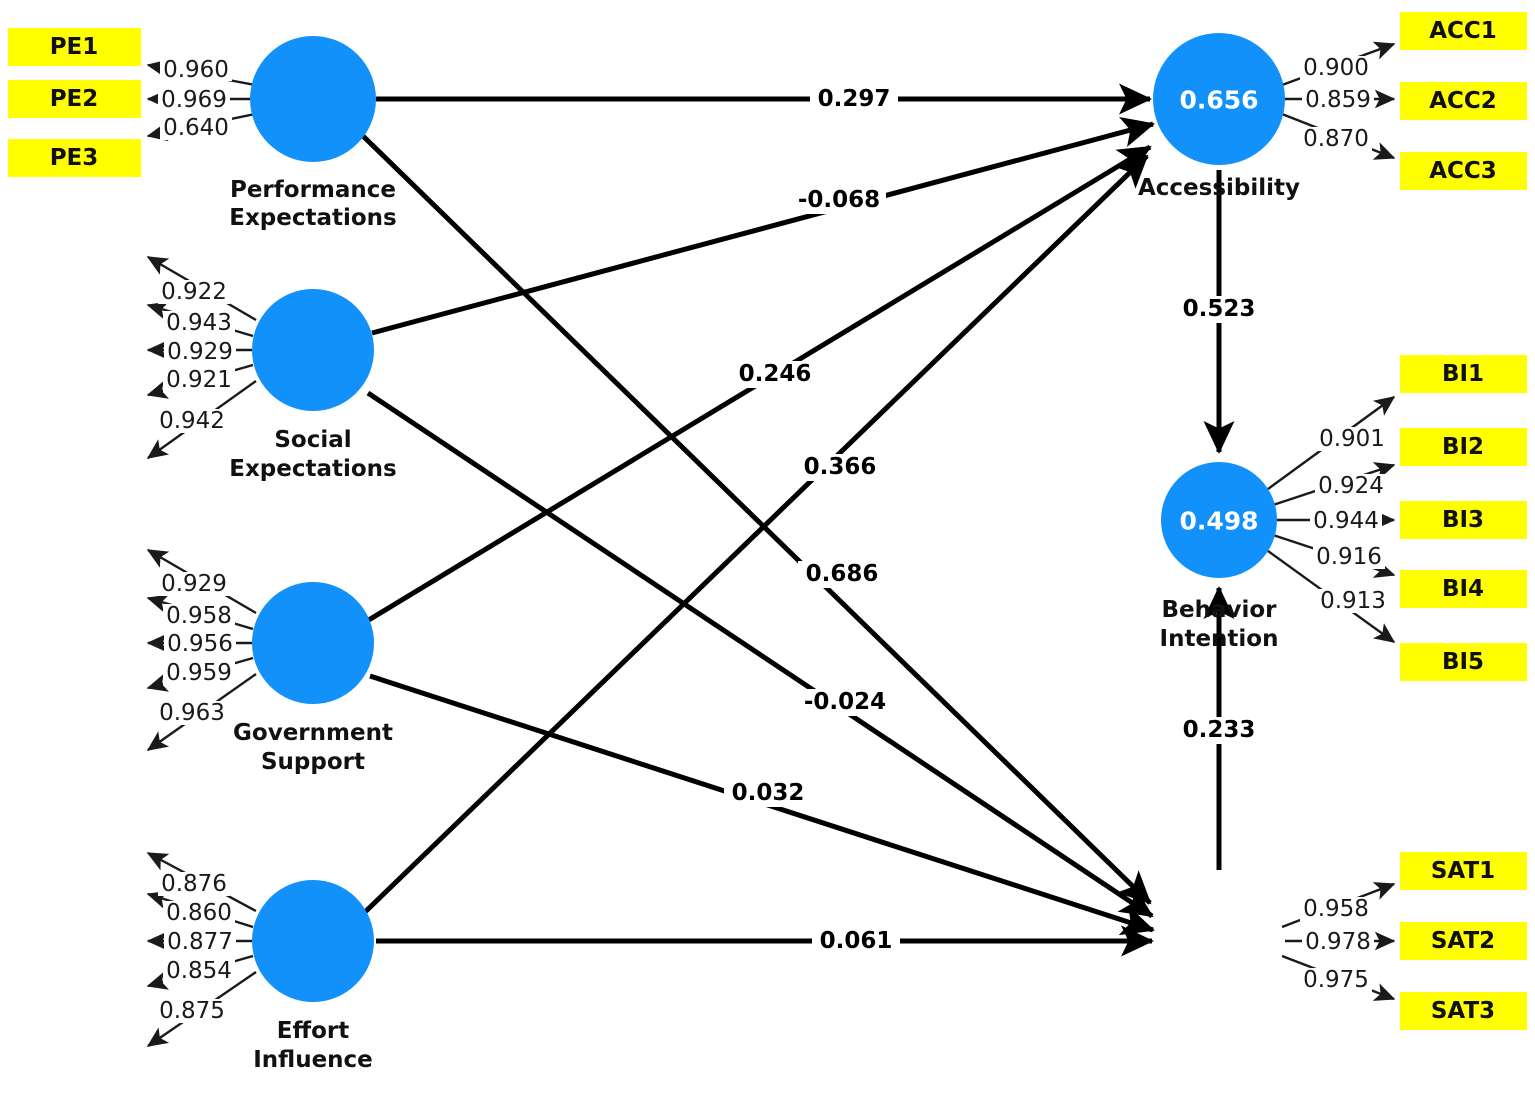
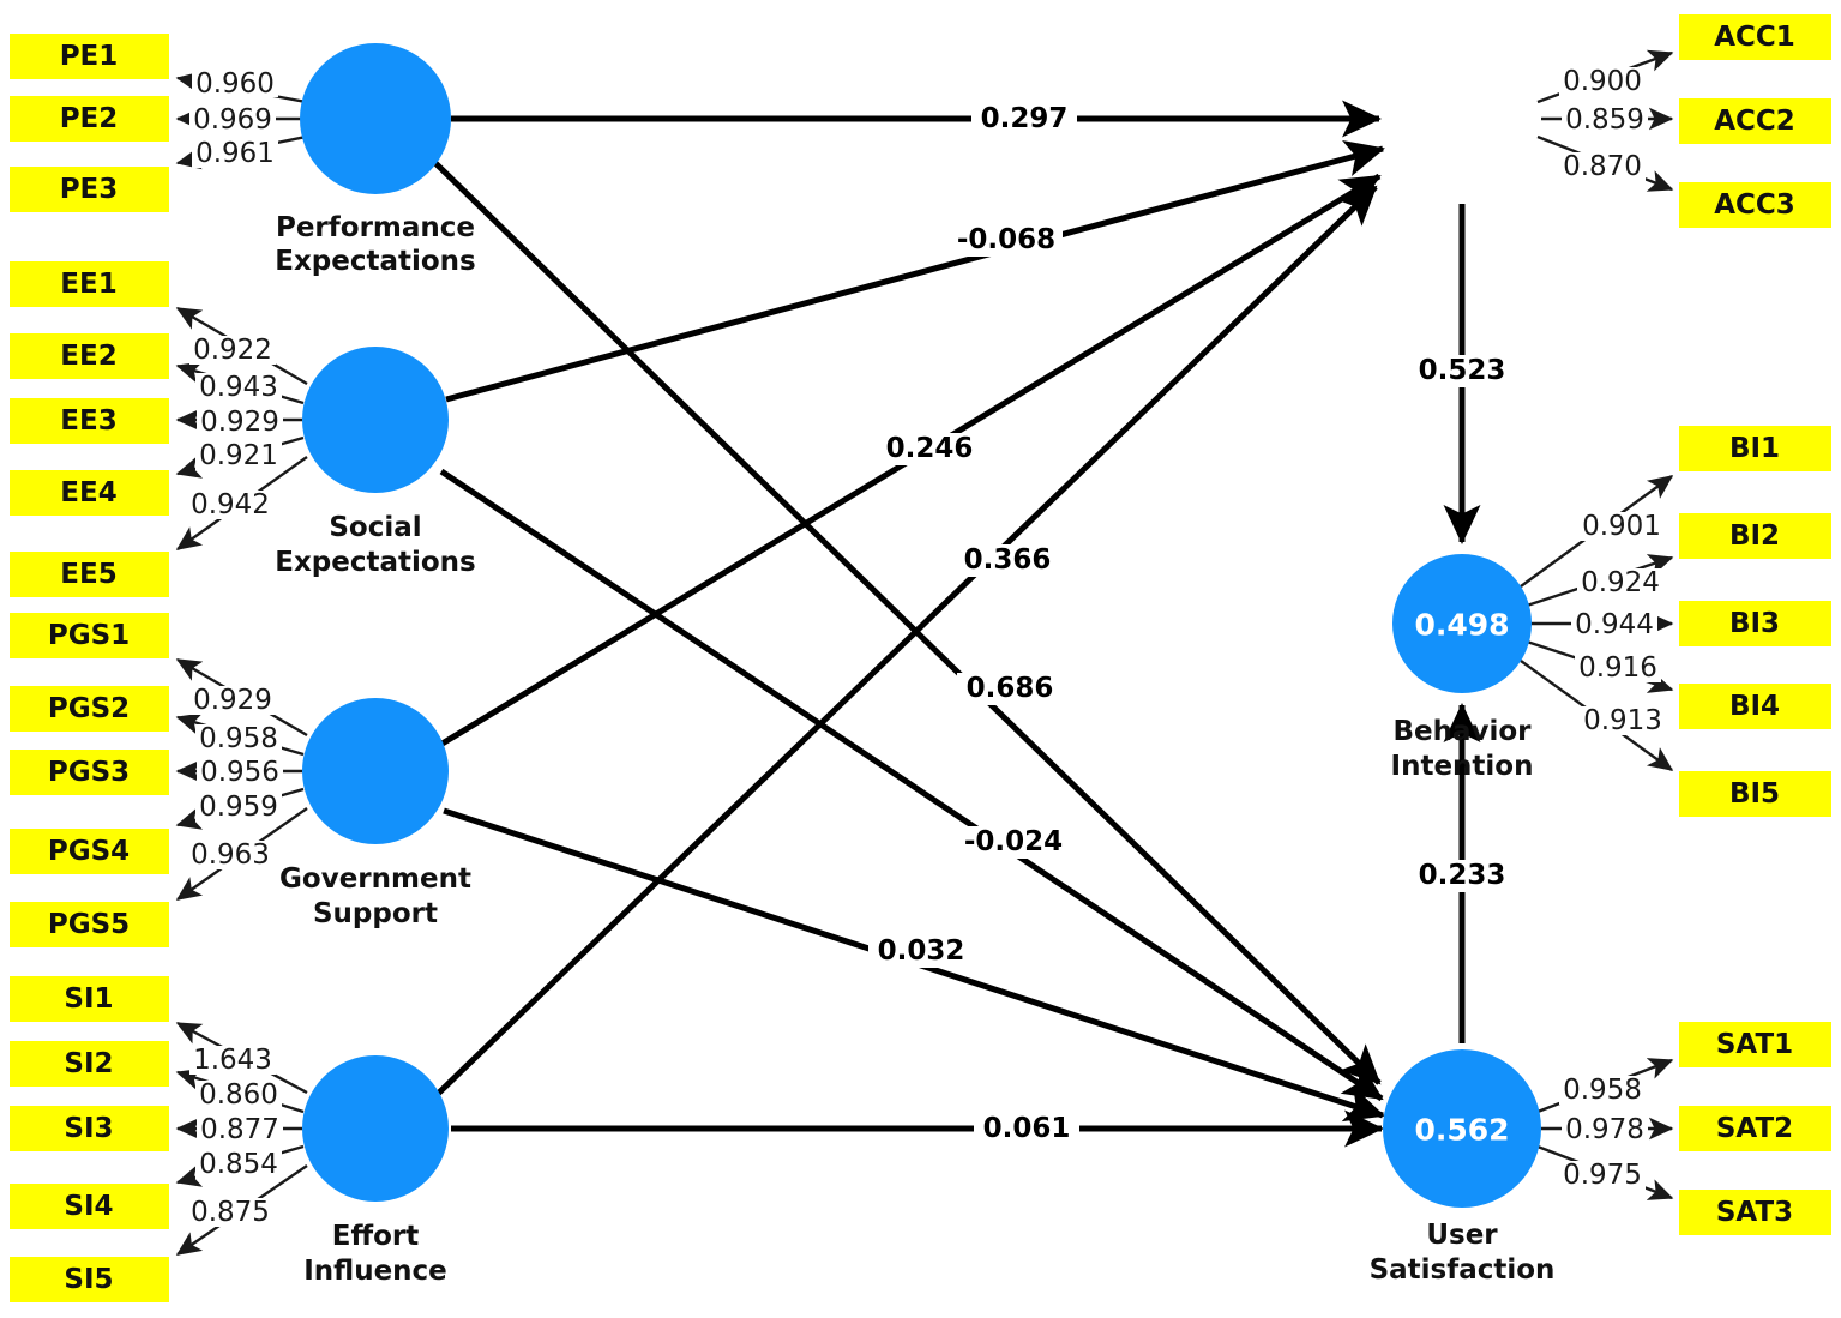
  PE1
  PE2
  PE3
+ EE1
+ EE2
+ EE3
+ EE4
+ EE5
+ PGS1
+ PGS2
+ PGS3
+ PGS4
+ PGS5
+ SI1
+ SI2
+ SI3
+ SI4
+ SI5
  ACC1
  ACC2
  ACC3
  BI1
  BI2
  BI3
  BI4
  BI5
  SAT1
  SAT2
  SAT3
  Performance
  Expectations
  Social
  Expectations
  Government
  Support
  Effort
  Influence
- 0.656
- Accessibility
  0.498
  Behavior
  Intention
+ 0.562
+ User
+ Satisfaction
  0.960
  0.969
- 0.640
+ 0.961
  0.922
  0.943
  0.929
  0.921
  0.942
  0.929
  0.958
  0.956
  0.959
  0.963
- 0.876
+ 1.643
  0.860
  0.877
  0.854
  0.875
  0.900
  0.859
  0.870
  0.901
  0.924
  0.944
  0.916
  0.913
  0.958
  0.978
  0.975
  0.297
  -0.068
  0.246
  0.366
  0.686
  -0.024
  0.032
  0.061
  0.523
  0.233
